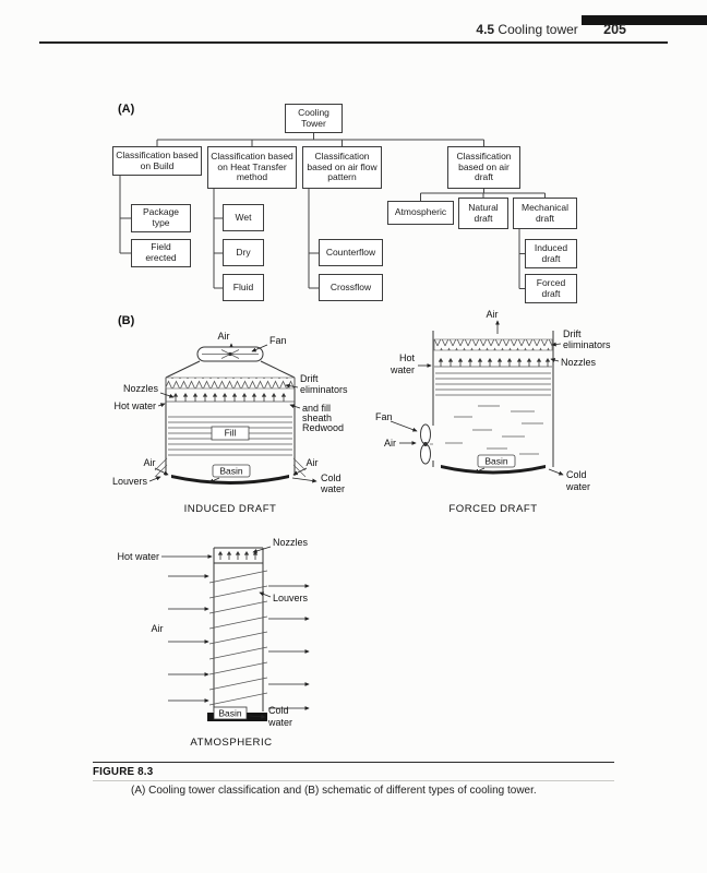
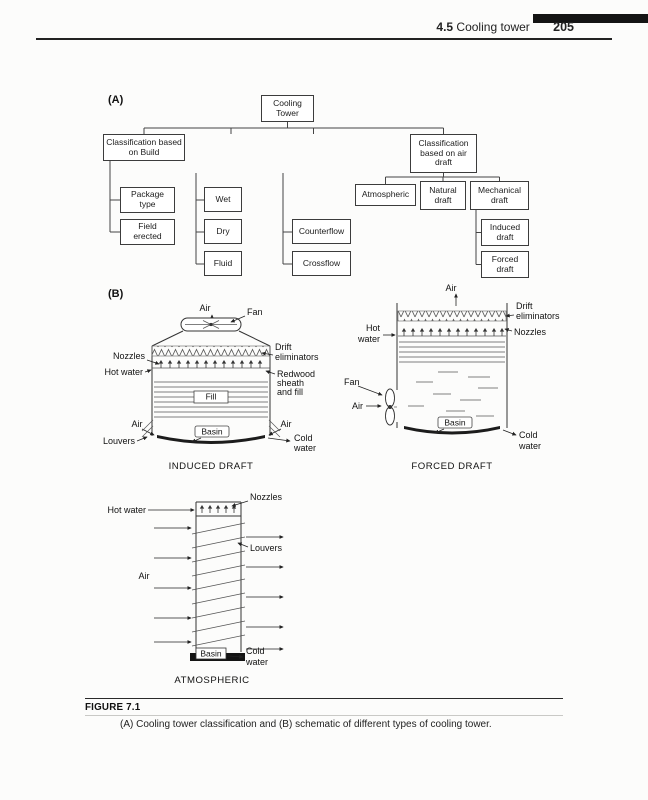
  4.5 Cooling tower 205
  (A)
  Cooling Tower
  Classification based on Build
- Classification based on Heat Transfer method
- Classification based on air flow pattern
  Classification based on air draft
  Package type
  Field erected
  Wet
  Dry
  Fluid
  Counterflow
  Crossflow
  Atmospheric
  Natural draft
  Mechanical draft
  Induced draft
  Forced draft
  (B)
  Air
  Fan
  Drift
  eliminators
  Nozzles
  Hot water
- and fill
+ Redwood
  sheath
- Redwood
+ and fill
  Fill
  Air
  Air
  Louvers
  Basin
  Cold
  water
  INDUCED DRAFT
  Air
  Drift
  eliminators
  Nozzles
  Hot
  water
  Fan
  Air
  Basin
  Cold
  water
  FORCED DRAFT
  Nozzles
  Hot water
  Louvers
  Air
  Basin
  Cold
  water
  ATMOSPHERIC
- FIGURE 8.3
+ FIGURE 7.1
  (A) Cooling tower classification and (B) schematic of different types of cooling tower.
